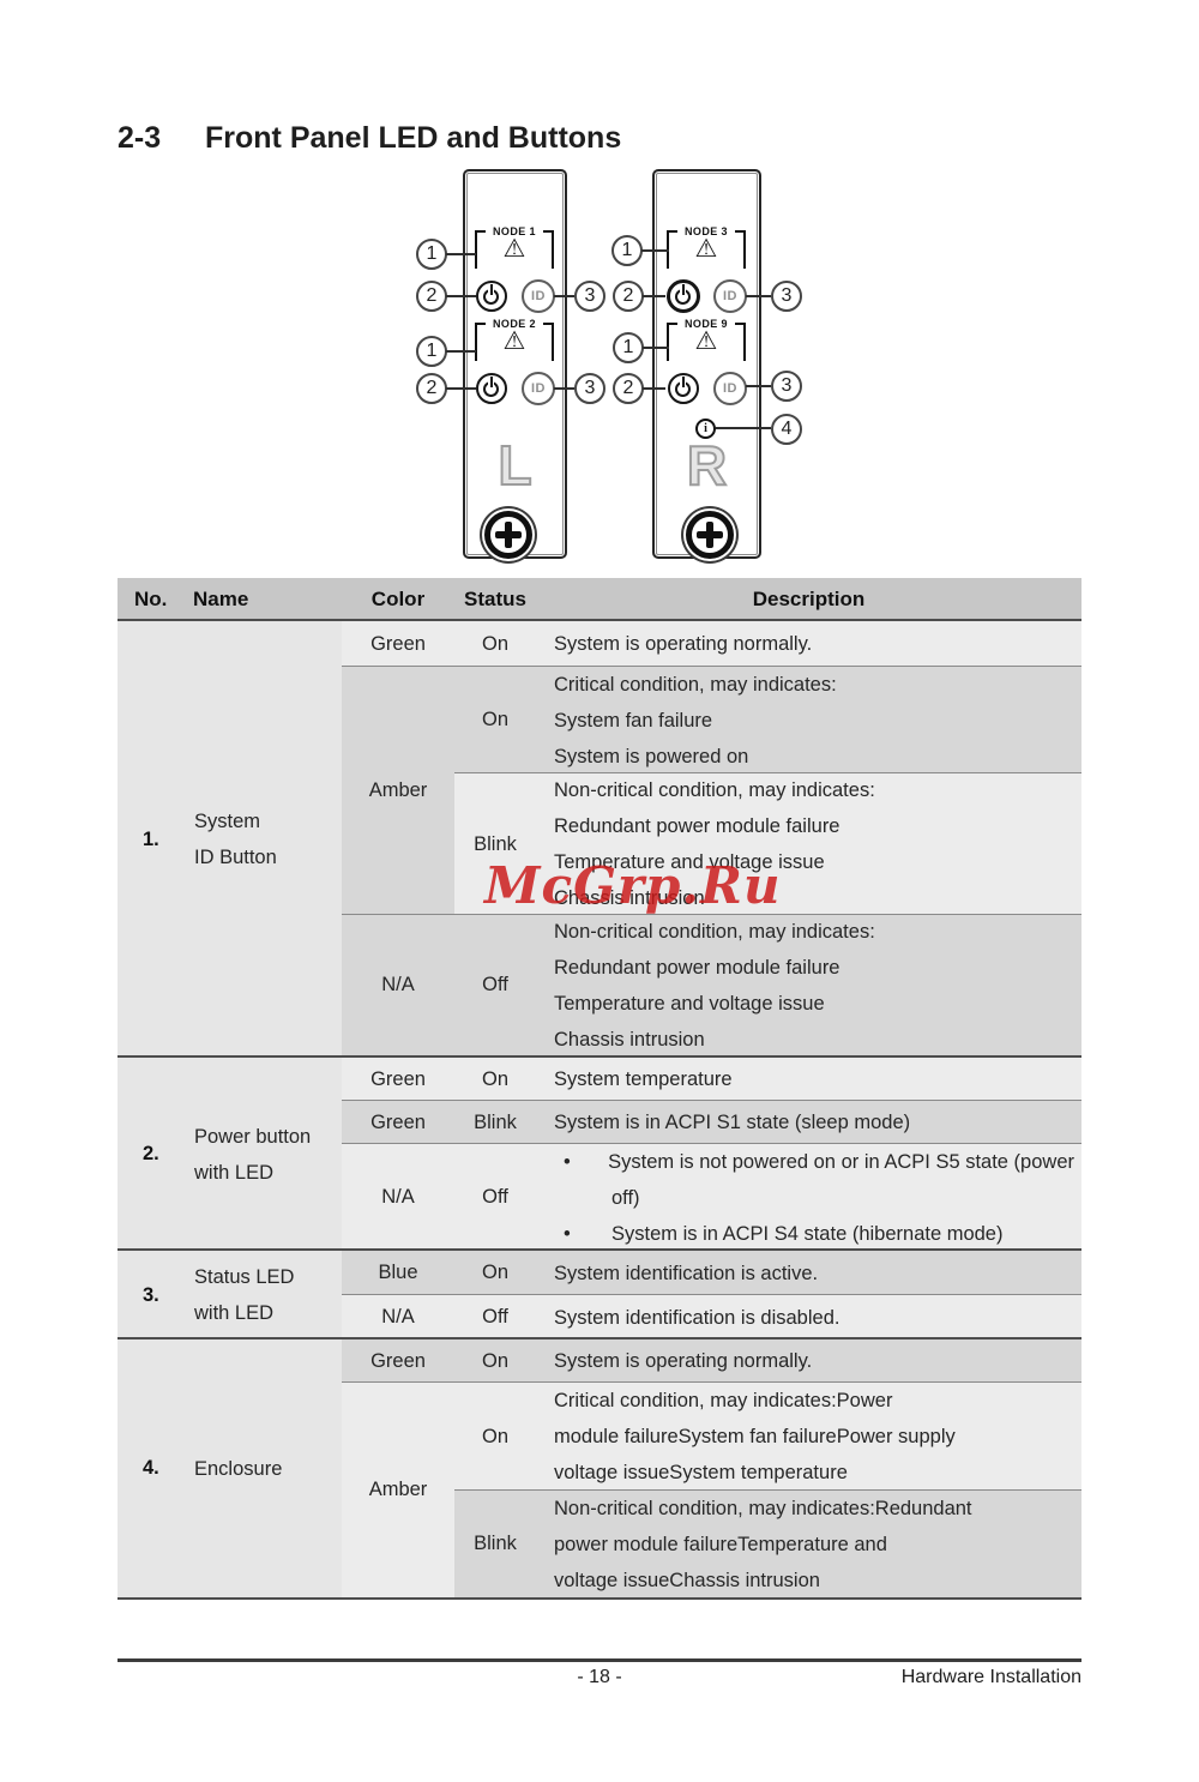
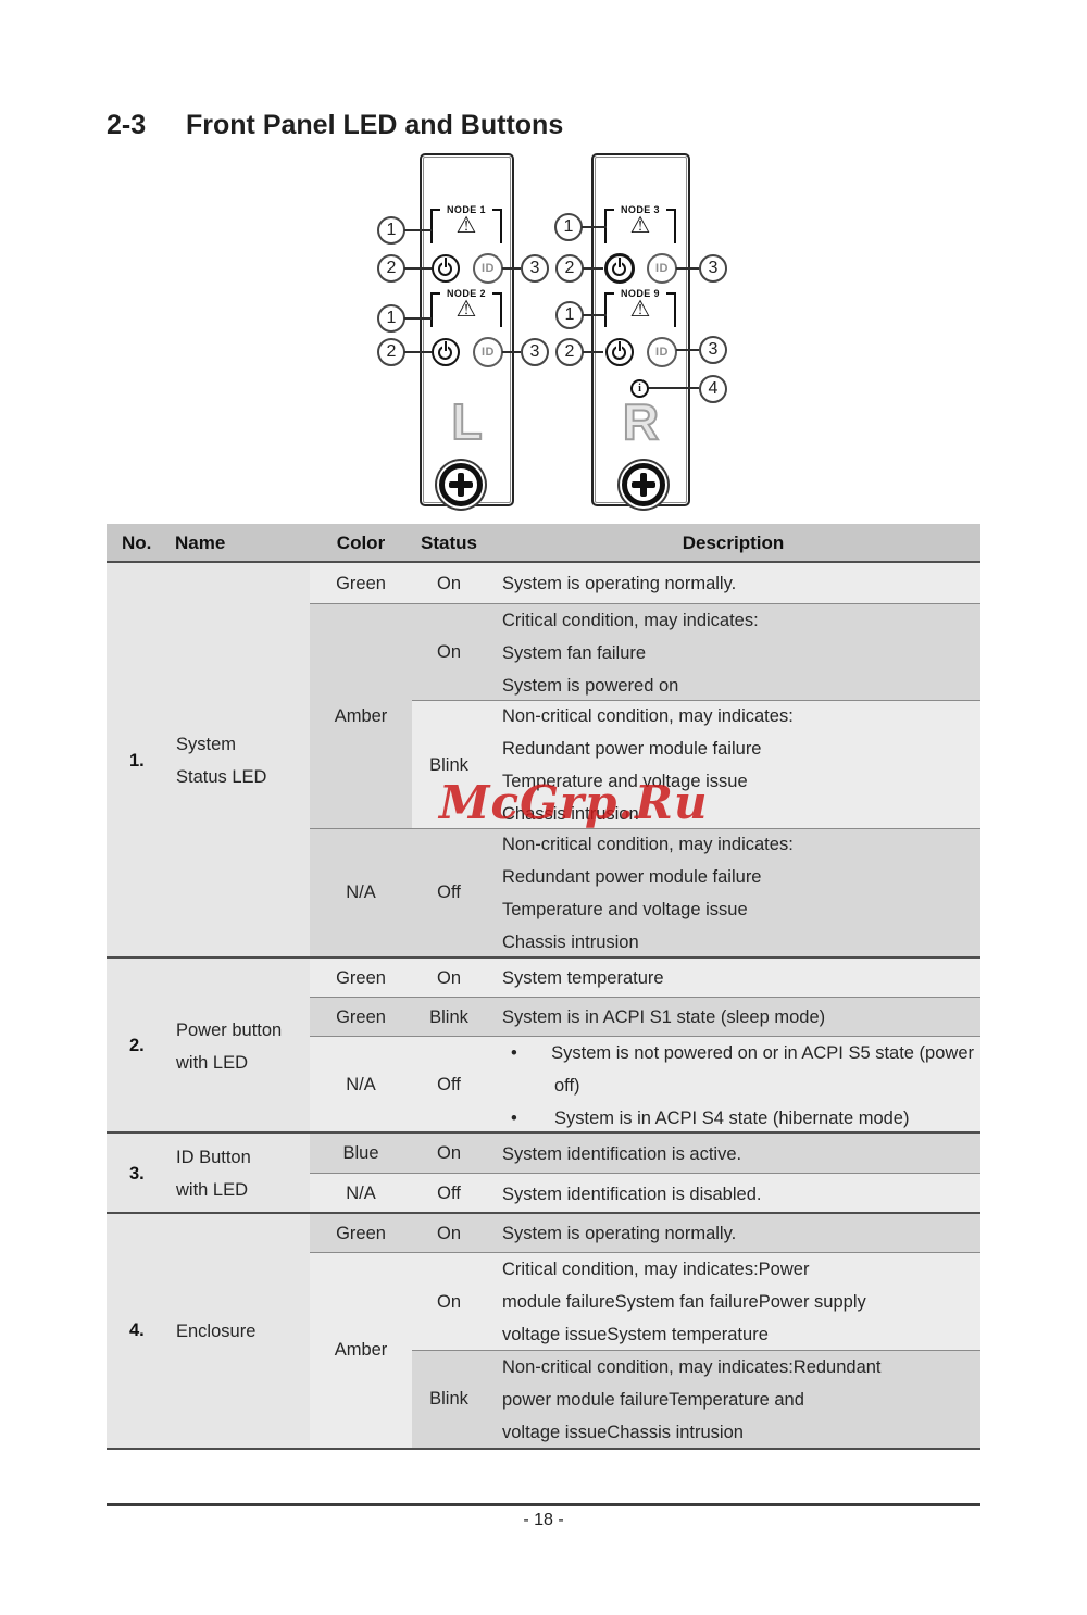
  2-3
  Front Panel LED and Buttons
  NODE 1
  ⚠
  ID
  NODE 2
  ⚠
  ID
  NODE 3
  ⚠
  ID
  NODE 9
  ⚠
  ID
  i
  1
  2
  3
  1
  2
  3
  1
  2
  3
  1
  2
  3
  4
  L
  R
  No.
  Name
  Color
  Status
  Description
  Green
  On
  System is operating normally.
  On
  Critical condition, may indicates:
  System fan failure
  System is powered on
  Blink
  Non-critical condition, may indicates:
  Redundant power module failure
  Temperature and voltage issue
  Chassis intrusion
  Amber
  N/A
  Off
  Non-critical condition, may indicates:
  Redundant power module failure
  Temperature and voltage issue
  Chassis intrusion
  Green
  On
  System temperature
  Green
  Blink
  System is in ACPI S1 state (sleep mode)
  N/A
  Off
  •
  System is not powered on or in ACPI S5 state (power
  off)
  •
  System is in ACPI S4 state (hibernate mode)
  Blue
  On
  System identification is active.
  N/A
  Off
  System identification is disabled.
  Green
  On
  System is operating normally.
  On
  Critical condition, may indicates:Power
  module failureSystem fan failurePower supply
  voltage issueSystem temperature
  Blink
  Non-critical condition, may indicates:Redundant
  power module failureTemperature and
  voltage issueChassis intrusion
  Amber
  1.
  System
- ID Button
+ Status LED
  2.
  Power button
  with LED
  3.
- Status LED
+ ID Button
  with LED
  4.
  Enclosure
  McGrp.Ru
  - 18 -
- Hardware Installation
